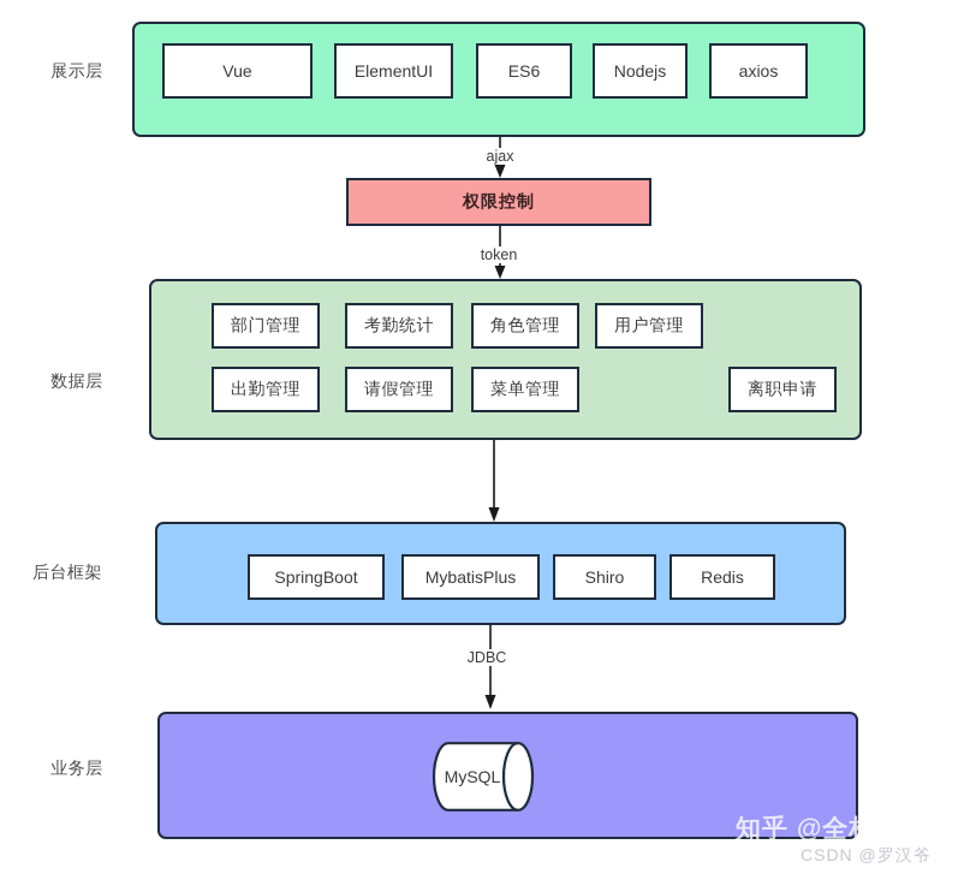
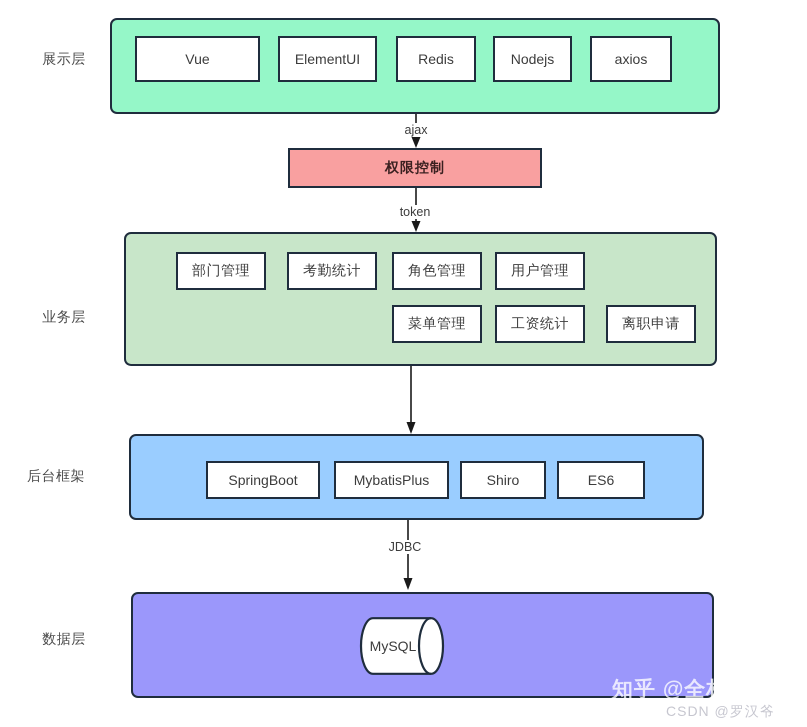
  展示层
- 数据层
+ 业务层
  后台框架
- 业务层
+ 数据层
  Vue
  ElementUI
- ES6
+ Redis
  Nodejs
  axios
  ajax
  权限控制
  token
  部门管理
  考勤统计
  角色管理
  用户管理
- 出勤管理
- 请假管理
  菜单管理
+ 工资统计
  离职申请
  SpringBoot
  MybatisPlus
  Shiro
- Redis
+ ES6
  JDBC
  MySQL
  知乎 @全栈老徐
  CSDN @罗汉爷
